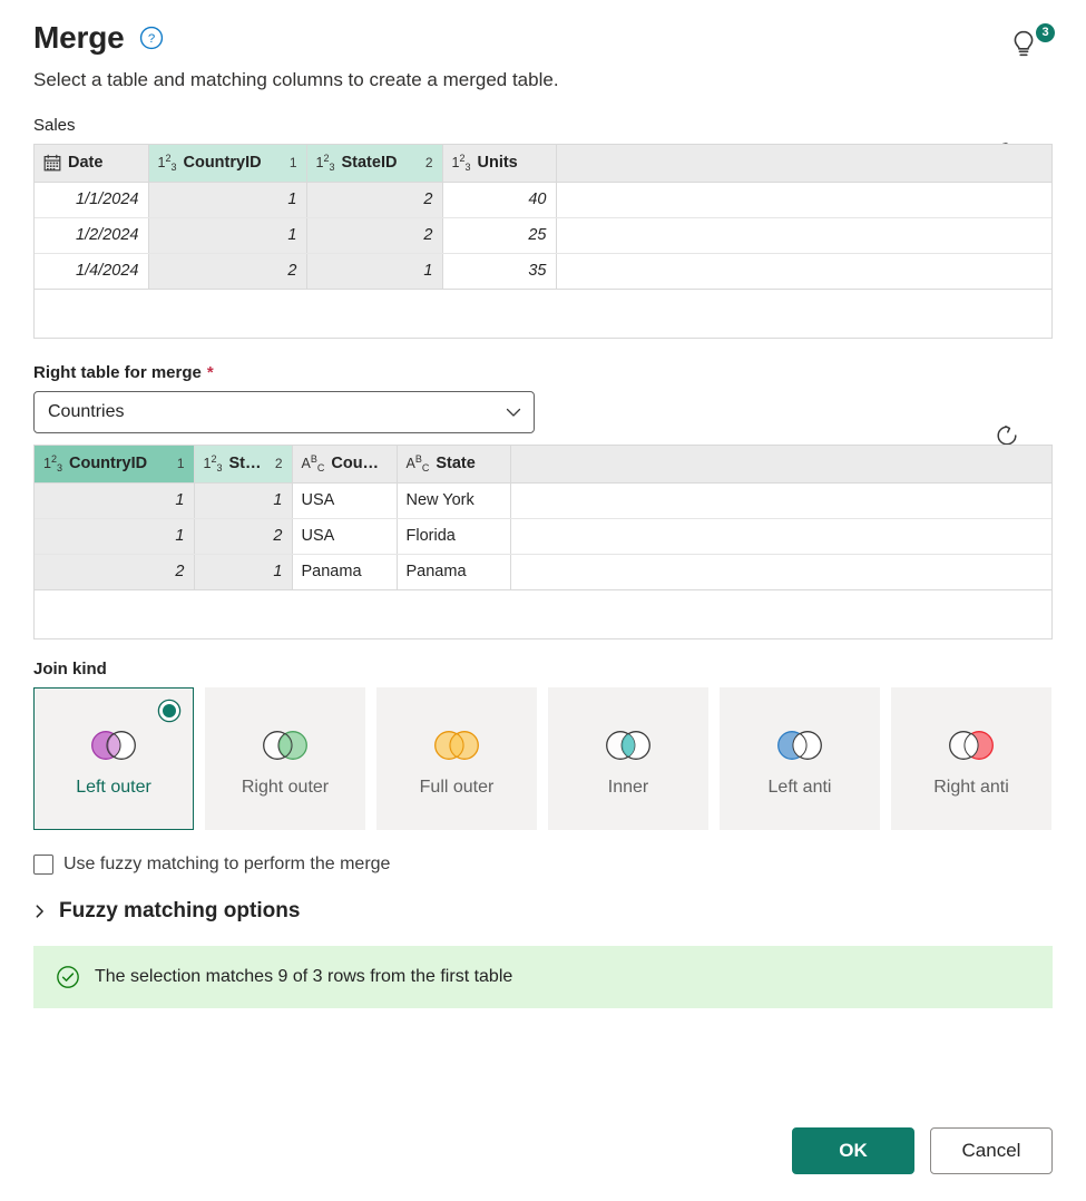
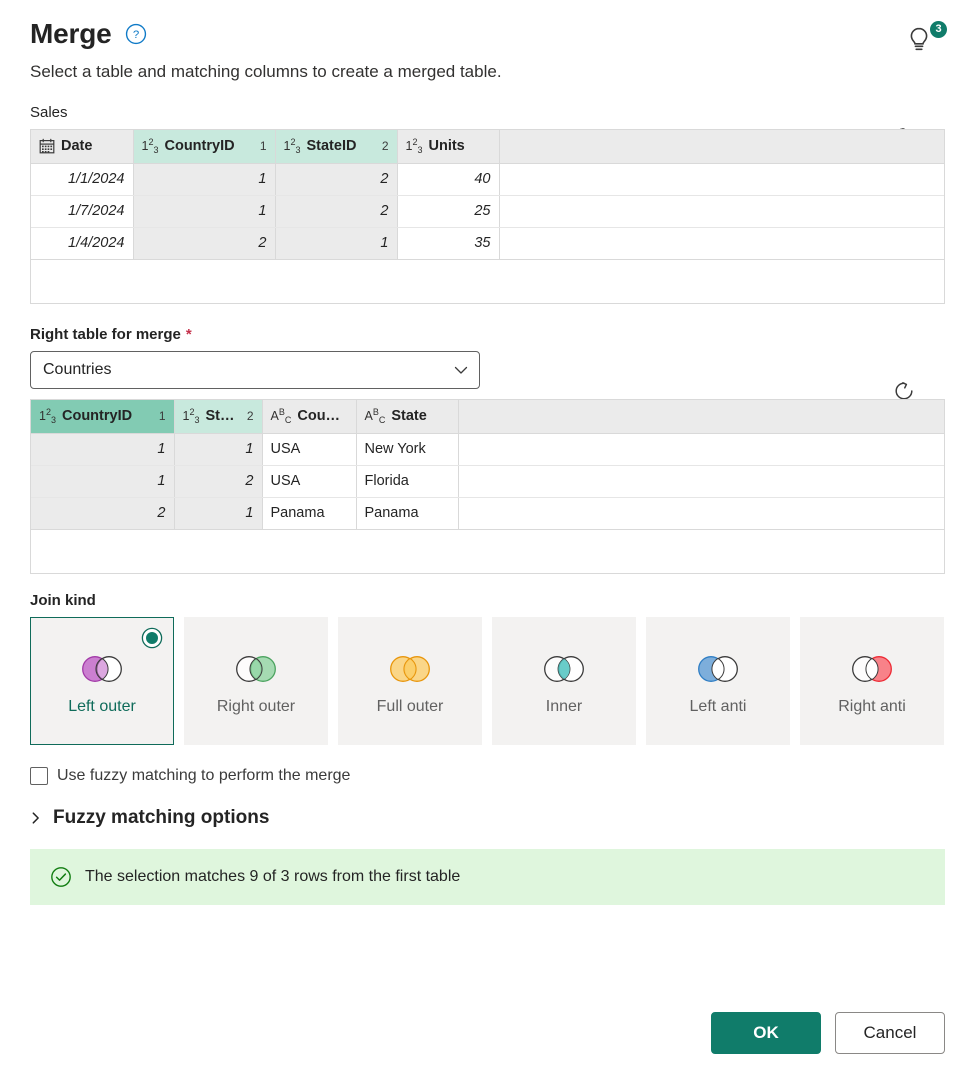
  Merge
  ?
  3
  Select a table and matching columns to create a merged table.
  Sales
  Date	123 CountryID 1	123 StateID 2	123 Units
  1/1/2024	1	2	40
- 1/2/2024	1	2	25
+ 1/7/2024	1	2	25
  1/4/2024	2	1	35
  Right table for merge *
  Countries
  123 CountryID 1	123 Stat 2	ABC Countr	ABC State
  1	1	USA	New York
  1	2	USA	Florida
  2	1	Panama	Panama
  Join kind
  Left outer
  Right outer
  Full outer
  Inner
  Left anti
  Right anti
  Use fuzzy matching to perform the merge
  Fuzzy matching options
  The selection matches 9 of 3 rows from the first table
  OK
  Cancel
